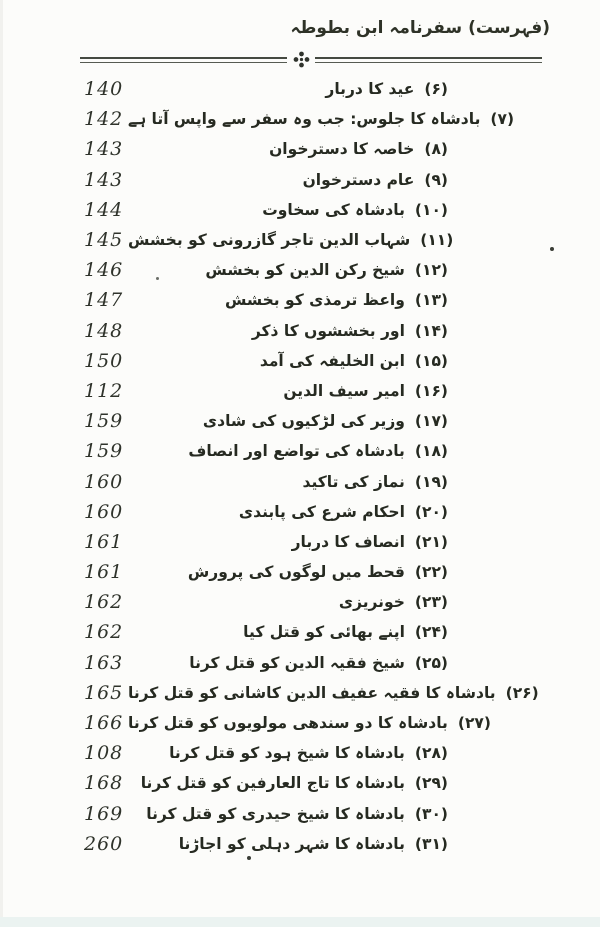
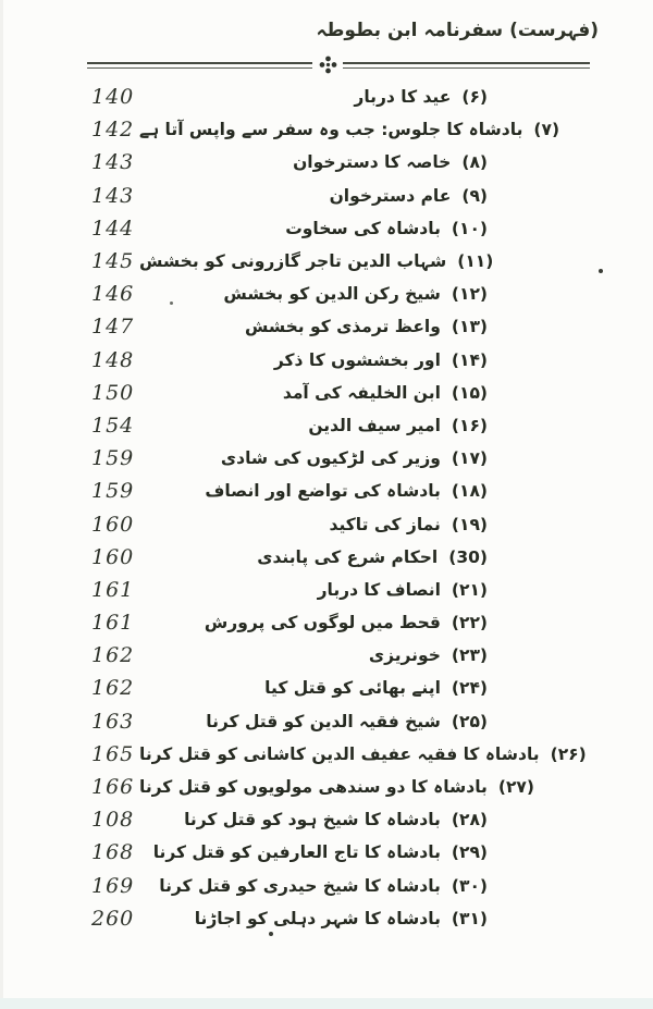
  (فہرست) سفرنامہ ابن بطوطہ
  140
  (۶)
  عید کا دربار
  142
  (۷)
  بادشاہ کا جلوس: جب وہ سفر سے واپس آتا ہے
  143
  (۸)
  خاصہ کا دسترخوان
  143
  (۹)
  عام دسترخوان
  144
  (۱۰)
  بادشاہ کی سخاوت
  145
  (۱۱)
  شہاب الدین تاجر گازرونی کو بخشش
  146
  (۱۲)
  شیخ رکن الدین کو بخشش
  147
  (۱۳)
  واعظ ترمذی کو بخشش
  148
  (۱۴)
  اور بخششوں کا ذکر
  150
  (۱۵)
  ابن الخلیفہ کی آمد
- 112
+ 154
  (۱۶)
  امیر سیف الدین
  159
  (۱۷)
  وزیر کی لڑکیوں کی شادی
  159
  (۱۸)
  بادشاہ کی تواضع اور انصاف
  160
  (۱۹)
  نماز کی تاکید
  160
- (۲۰)
+ (30)
  احکام شرع کی پابندی
  161
  (۲۱)
  انصاف کا دربار
  161
  (۲۲)
  قحط میں لوگوں کی پرورش
  162
  (۲۳)
  خونریزی
  162
  (۲۴)
  اپنے بھائی کو قتل کیا
  163
  (۲۵)
  شیخ فقیہ الدین کو قتل کرنا
  165
  (۲۶)
  بادشاہ کا فقیہ عفیف الدین کاشانی کو قتل کرنا
  166
  (۲۷)
  بادشاہ کا دو سندھی مولویوں کو قتل کرنا
  108
  (۲۸)
  بادشاہ کا شیخ ہود کو قتل کرنا
  168
  (۲۹)
  بادشاہ کا تاج العارفین کو قتل کرنا
  169
  (۳۰)
  بادشاہ کا شیخ حیدری کو قتل کرنا
  260
  (۳۱)
  بادشاہ کا شہر دہلی کو اجاڑنا
